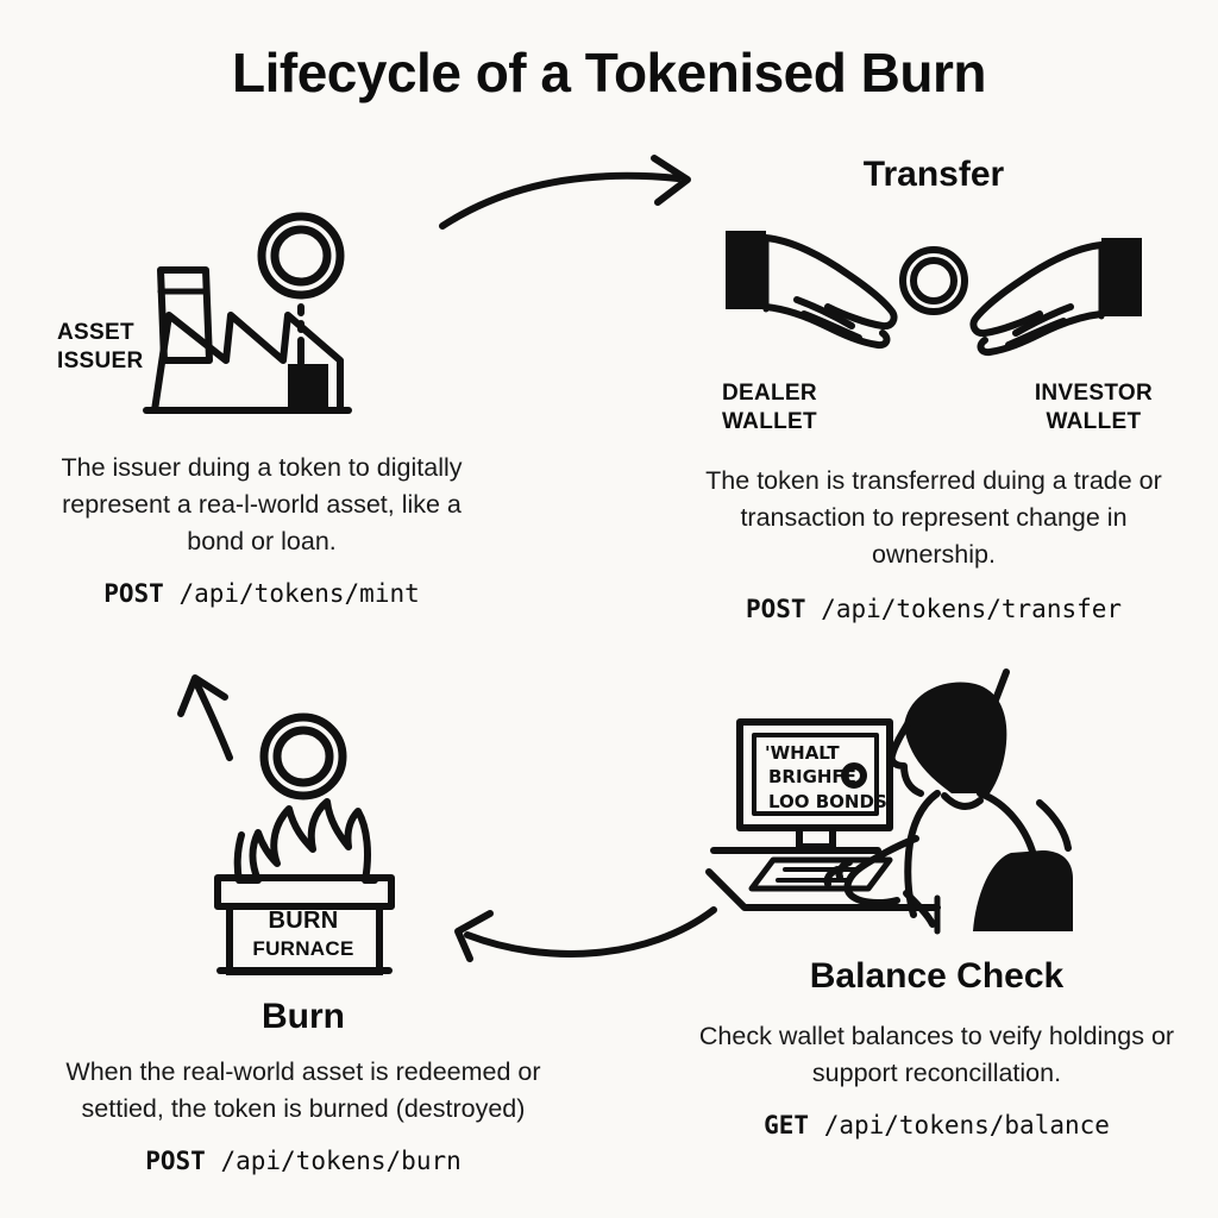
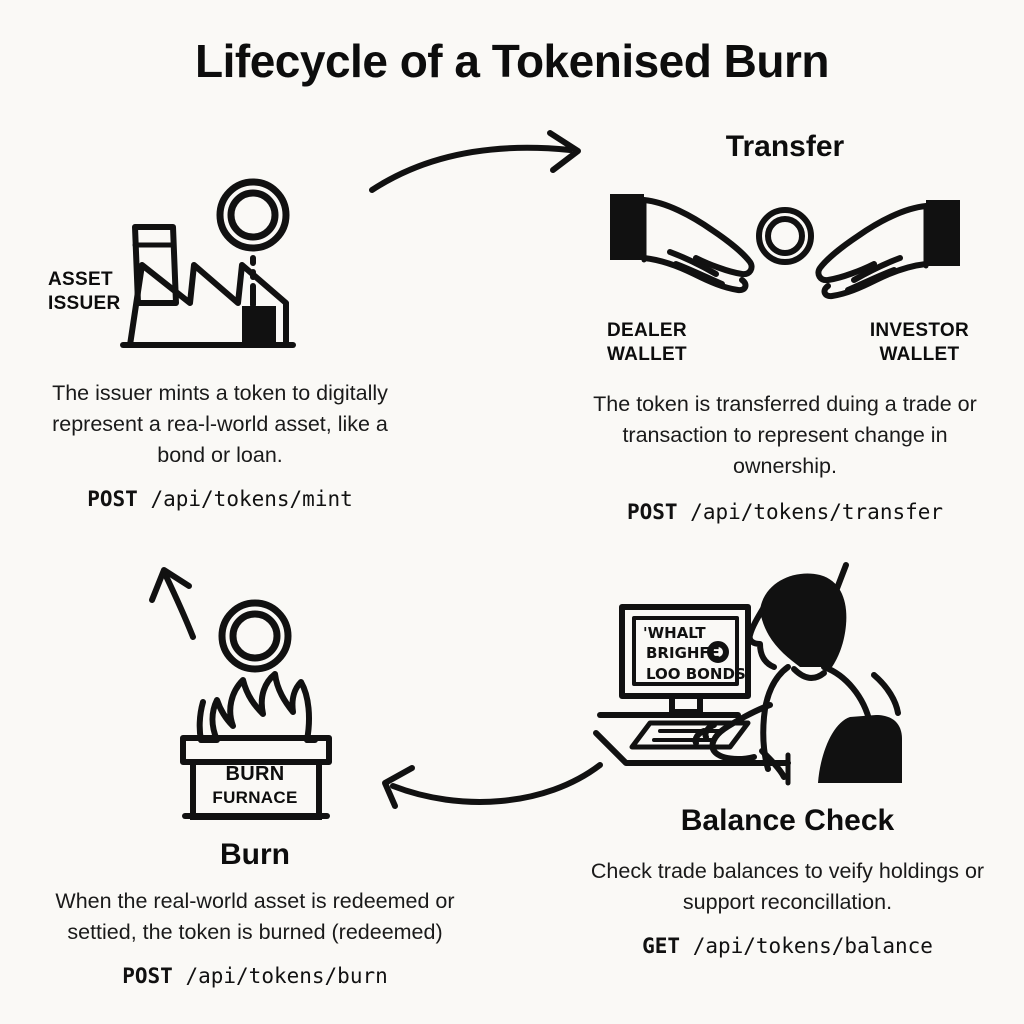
  Lifecycle of a Tokenised Burn
  ASSET
  ISSUER
- The issuer duing a token to digitally represent a rea-l-world asset, like a bond or loan.
+ The issuer mints a token to digitally represent a rea-l-world asset, like a bond or loan.
  POST /api/tokens/mint
  Transfer
  DEALER
  WALLET
  INVESTOR
  WALLET
  The token is transferred duing a trade or transaction to represent change in ownership.
  POST /api/tokens/transfer
  'WHALT
  BRIGHFE
  LOO BONDS
  Balance Check
- Check wallet balances to veify holdings or support reconcillation.
+ Check trade balances to veify holdings or support reconcillation.
  GET /api/tokens/balance
  BURN
  FURNACE
  Burn
- When the real-world asset is redeemed or settied, the token is burned (destroyed)
+ When the real-world asset is redeemed or settied, the token is burned (redeemed)
  POST /api/tokens/burn
